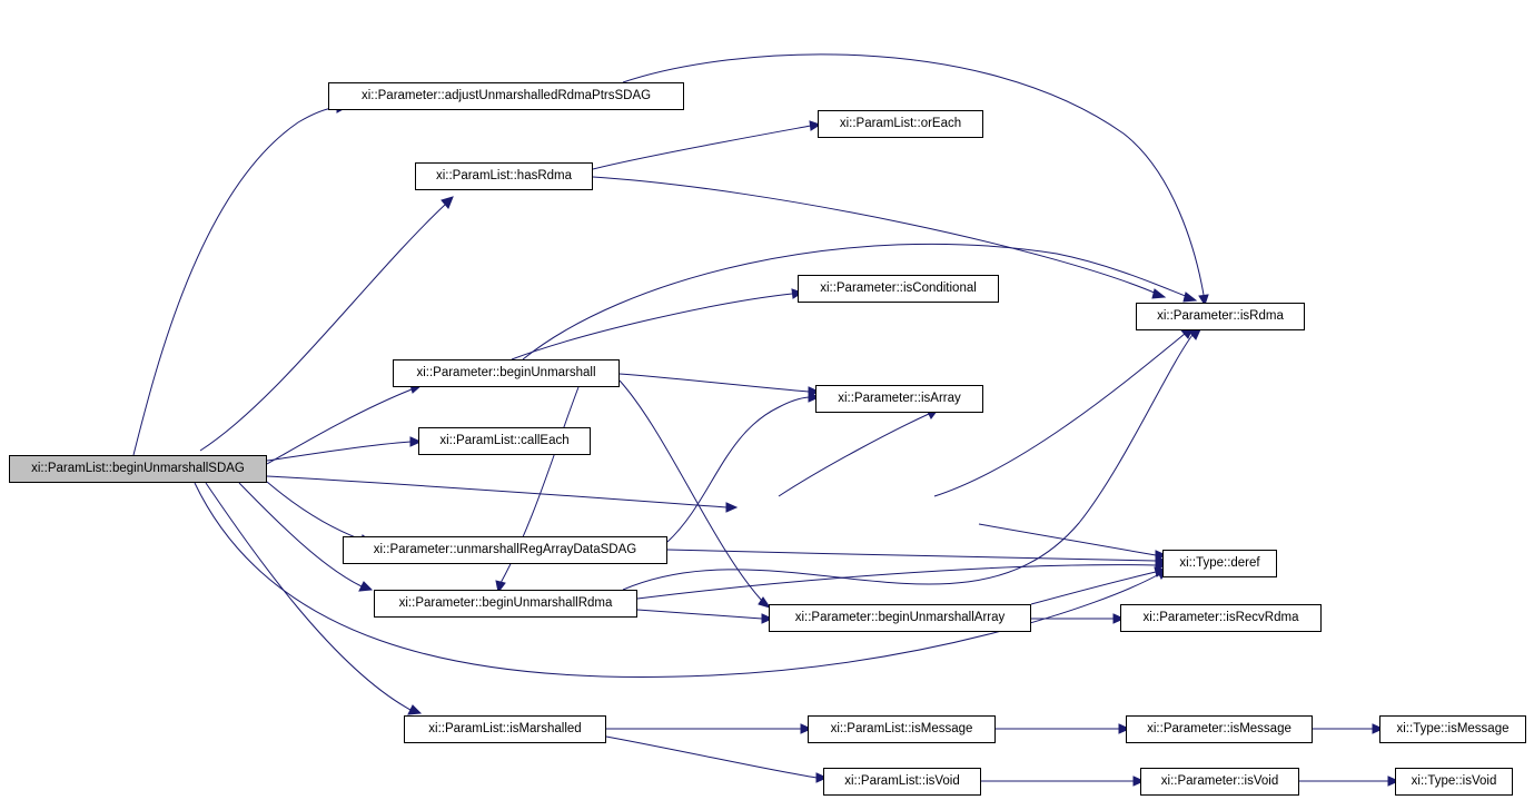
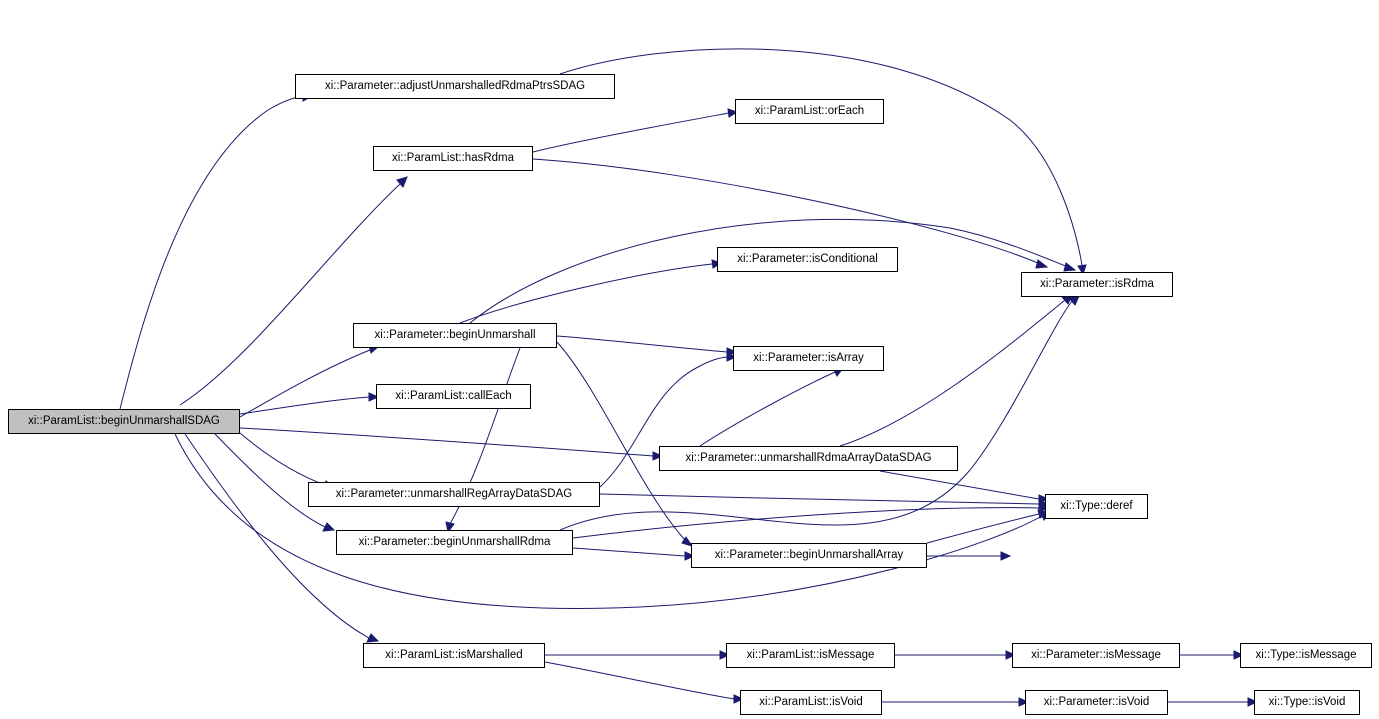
  xi::ParamList::beginUnmarshallSDAG
  xi::Parameter::adjustUnmarshalledRdmaPtrsSDAG
  xi::ParamList::hasRdma
  xi::ParamList::orEach
  xi::Parameter::isRdma
  xi::Parameter::isConditional
  xi::Parameter::beginUnmarshall
  xi::Parameter::isArray
  xi::ParamList::callEach
+ xi::Parameter::unmarshallRdmaArrayDataSDAG
  xi::Parameter::unmarshallRegArrayDataSDAG
  xi::Type::deref
  xi::Parameter::beginUnmarshallRdma
  xi::Parameter::beginUnmarshallArray
- xi::Parameter::isRecvRdma
  xi::ParamList::isMarshalled
  xi::ParamList::isMessage
  xi::Parameter::isMessage
  xi::Type::isMessage
  xi::ParamList::isVoid
  xi::Parameter::isVoid
  xi::Type::isVoid
